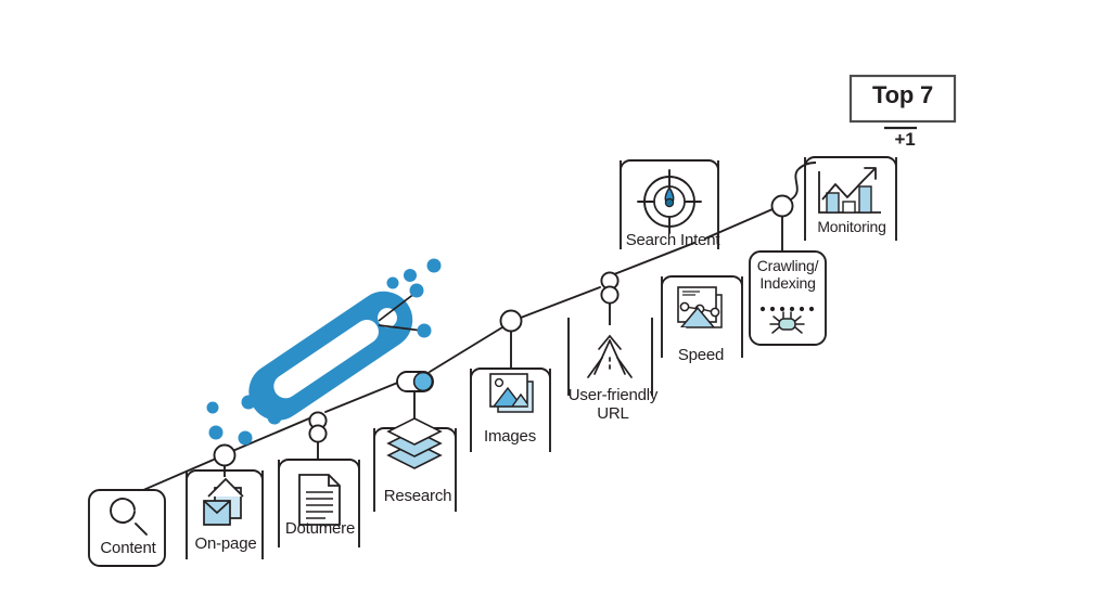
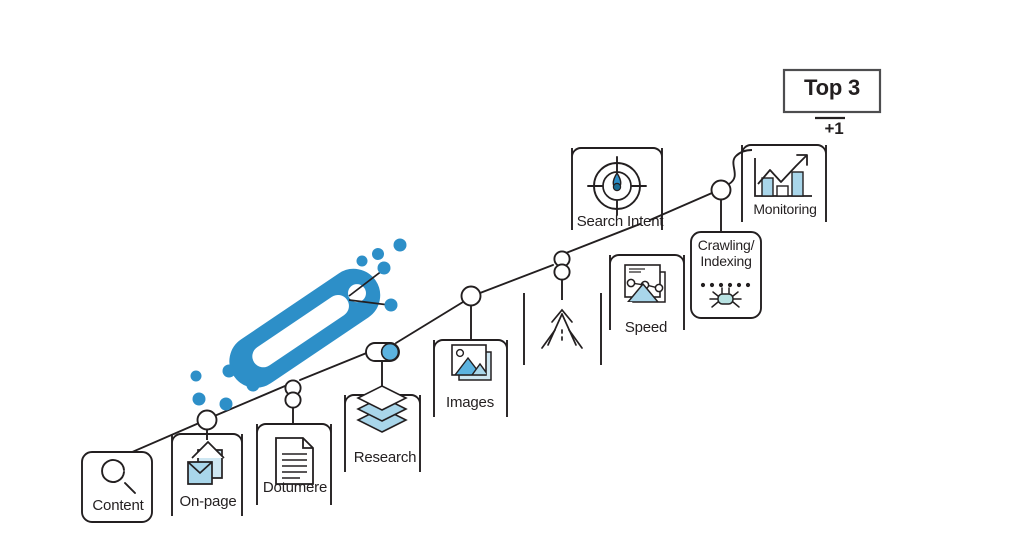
  Content
  On-page
  Dotumere
  Research
  Images
- User-friendly
- URL
  Speed
  Crawling/
  Indexing
  Search Intent
  Monitoring
- Top 7
+ Top 3
  +1
